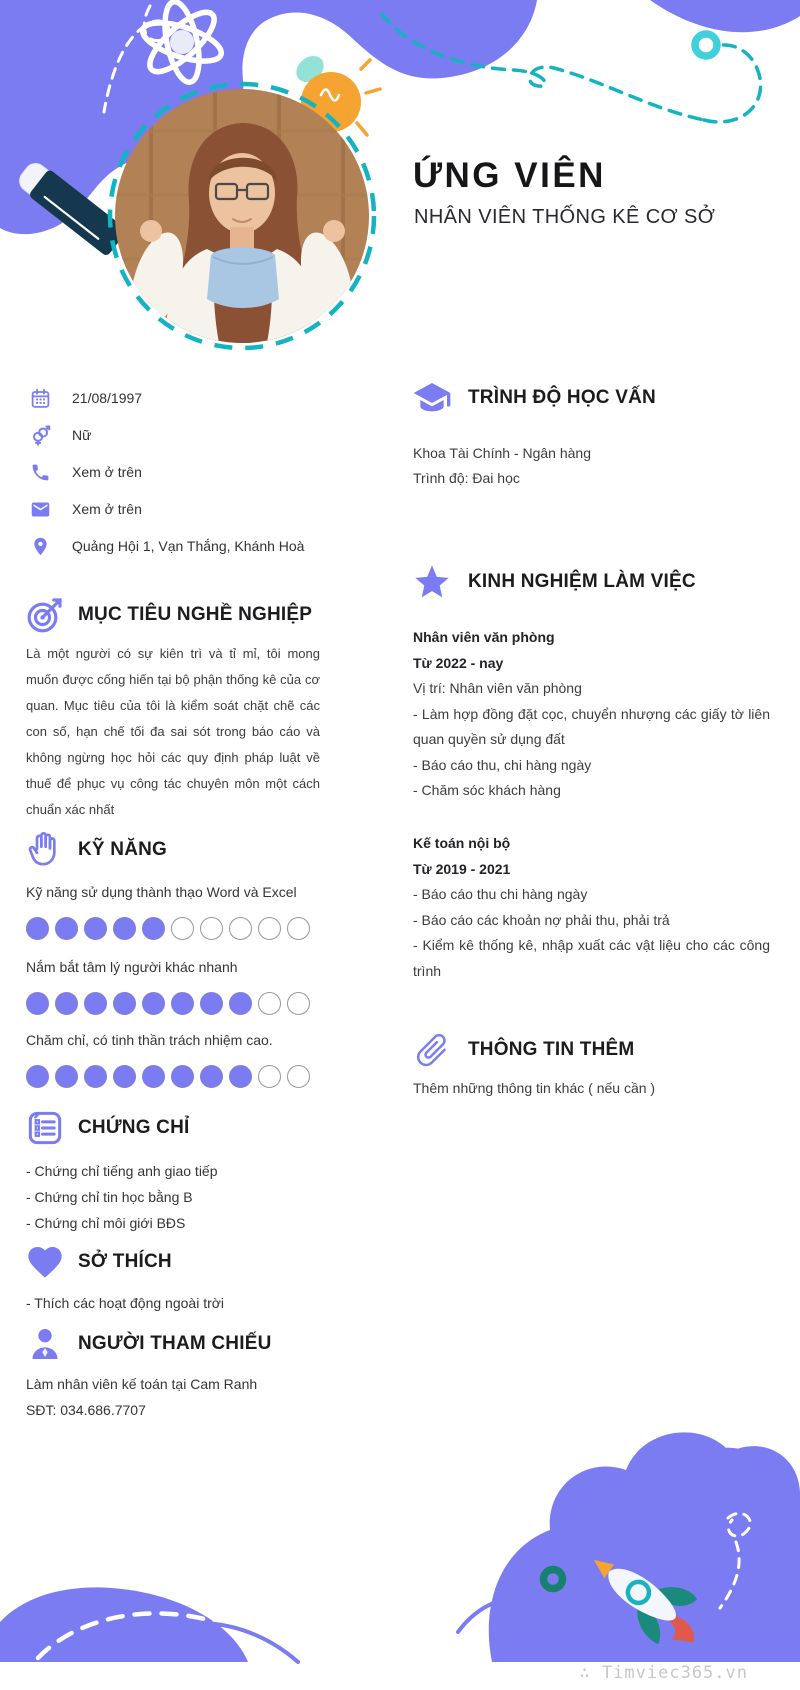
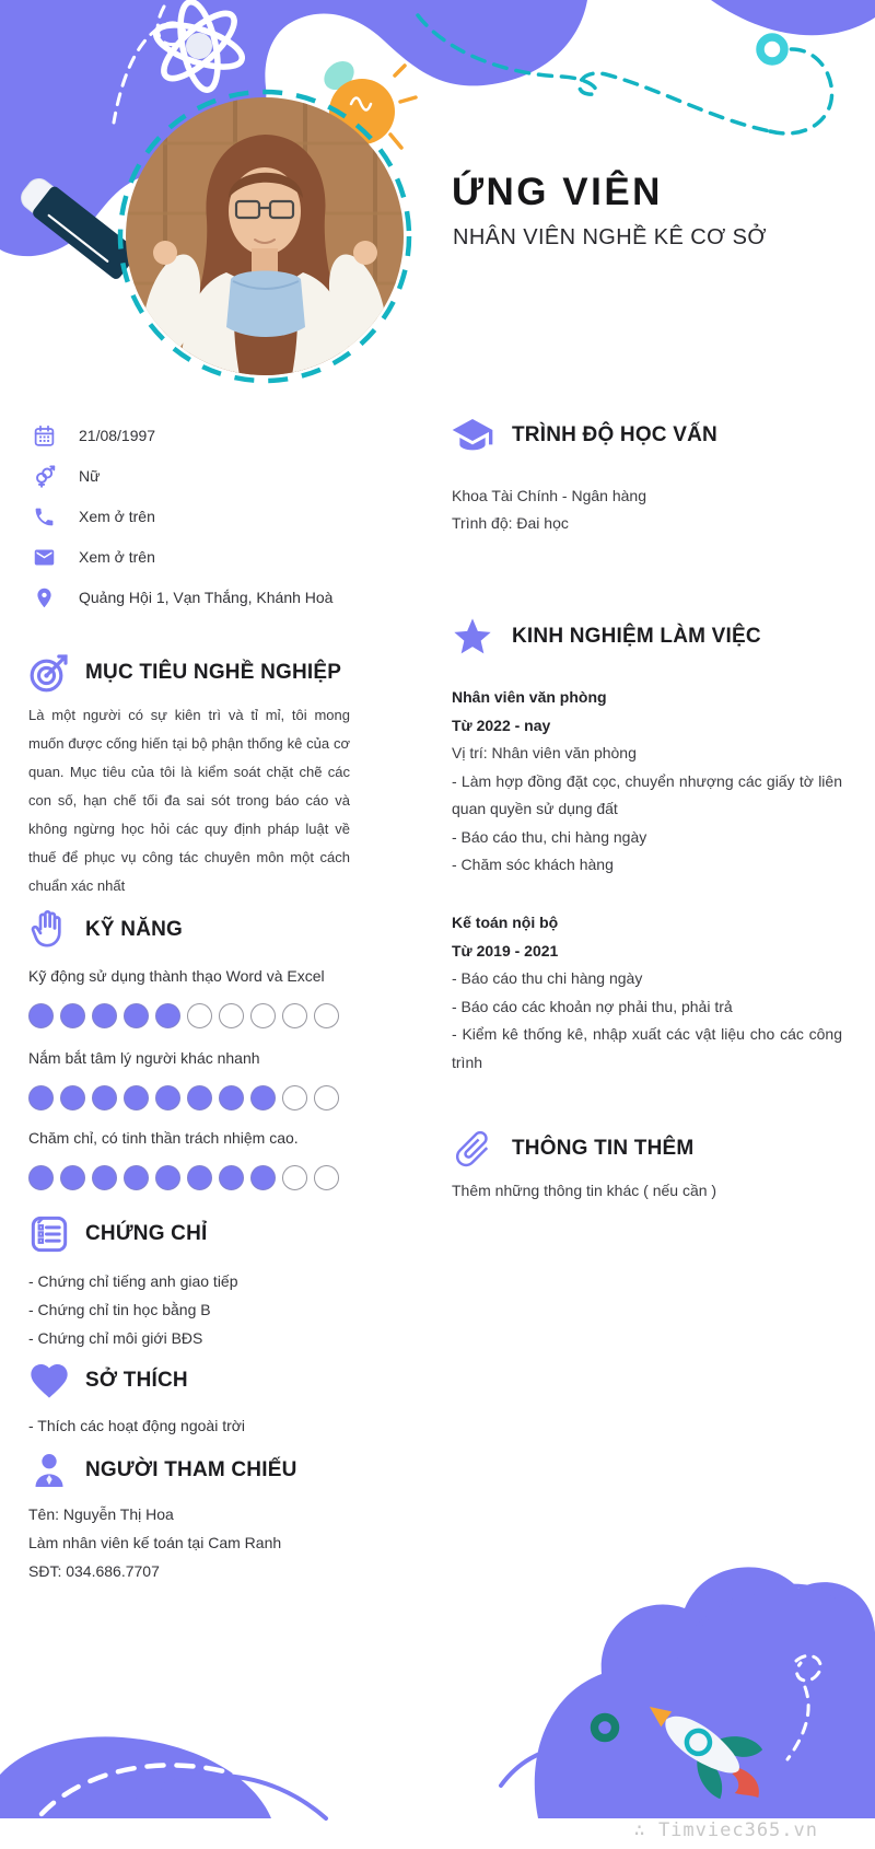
  ỨNG VIÊN
- NHÂN VIÊN THỐNG KÊ CƠ SỞ
+ NHÂN VIÊN NGHỀ KÊ CƠ SỞ
  21/08/1997
  Nữ
  Xem ở trên
  Xem ở trên
  Quảng Hội 1, Vạn Thắng, Khánh Hoà
  MỤC TIÊU NGHỀ NGHIỆP
  Là một người có sự kiên trì và tỉ mỉ, tôi mong muốn được cống hiến tại bộ phận thống kê của cơ quan. Mục tiêu của tôi là kiểm soát chặt chẽ các con số, hạn chế tối đa sai sót trong báo cáo và không ngừng học hỏi các quy định pháp luật về thuế để phục vụ công tác chuyên môn một cách chuẩn xác nhất
  KỸ NĂNG
- Kỹ năng sử dụng thành thạo Word và Excel
+ Kỹ động sử dụng thành thạo Word và Excel
  Nắm bắt tâm lý người khác nhanh
  Chăm chỉ, có tinh thần trách nhiệm cao.
  CHỨNG CHỈ
  - Chứng chỉ tiếng anh giao tiếp
  - Chứng chỉ tin học bằng B
  - Chứng chỉ môi giới BĐS
  SỞ THÍCH
  - Thích các hoạt động ngoài trời
  NGƯỜI THAM CHIẾU
+ Tên: Nguyễn Thị Hoa
  Làm nhân viên kế toán tại Cam Ranh
  SĐT: 034.686.7707
  TRÌNH ĐỘ HỌC VẤN
  Khoa Tài Chính - Ngân hàng
  Trình độ: Đai học
  KINH NGHIỆM LÀM VIỆC
  Nhân viên văn phòng
  Từ 2022 - nay
  Vị trí: Nhân viên văn phòng
  - Làm hợp đồng đặt cọc, chuyển nhượng các giấy tờ liên quan quyền sử dụng đất
  - Báo cáo thu, chi hàng ngày
  - Chăm sóc khách hàng
  Kế toán nội bộ
  Từ 2019 - 2021
  - Báo cáo thu chi hàng ngày
  - Báo cáo các khoản nợ phải thu, phải trả
  - Kiểm kê thống kê, nhập xuất các vật liệu cho các công trình
  THÔNG TIN THÊM
  Thêm những thông tin khác ( nếu cần )
  ∴ Timviec365.vn
